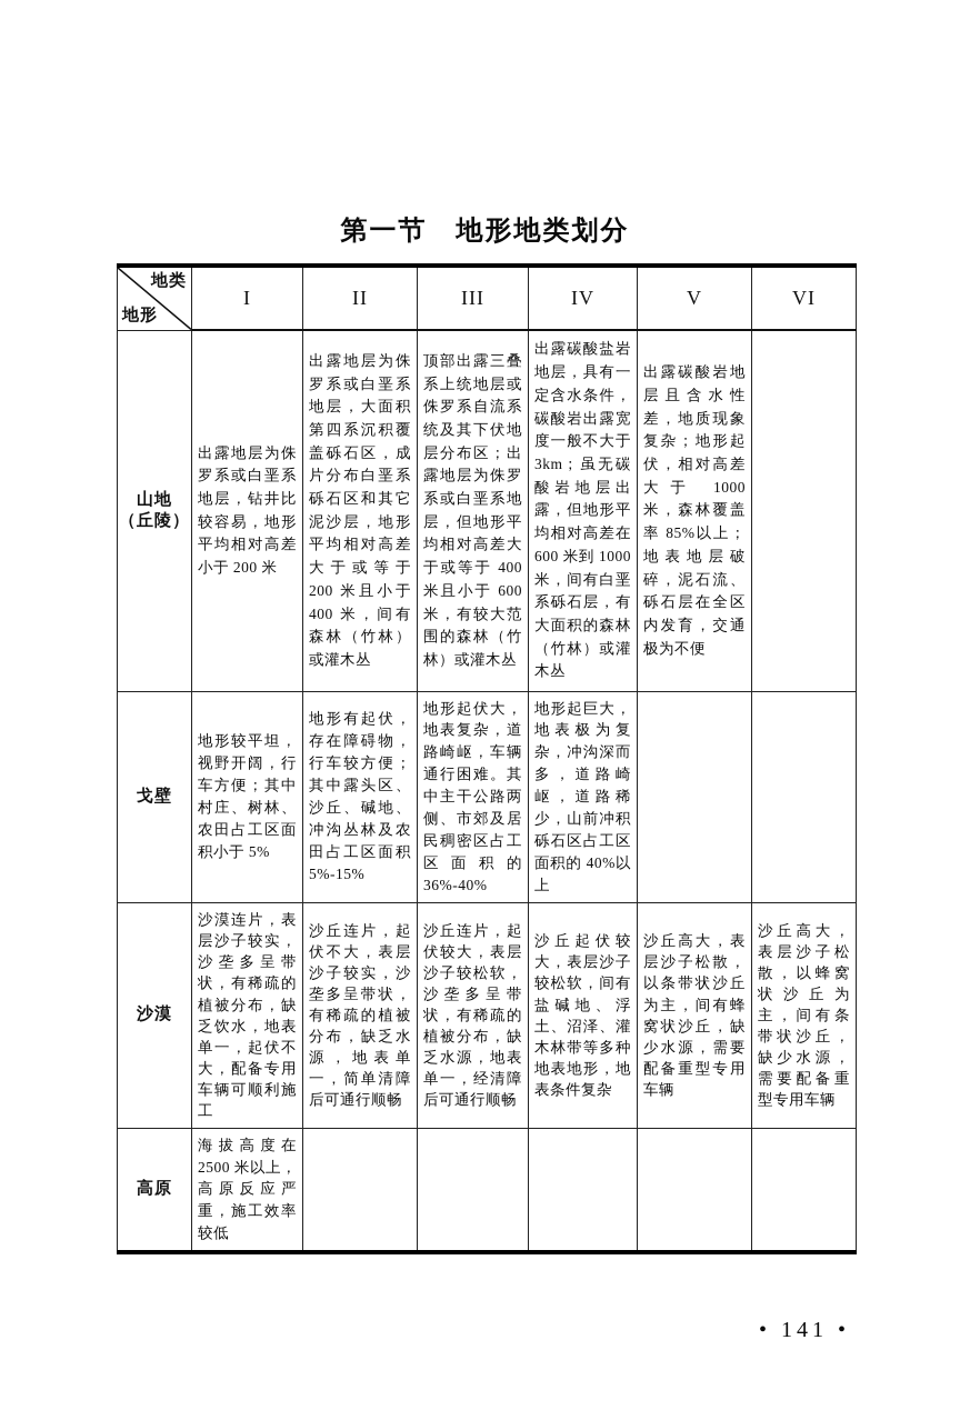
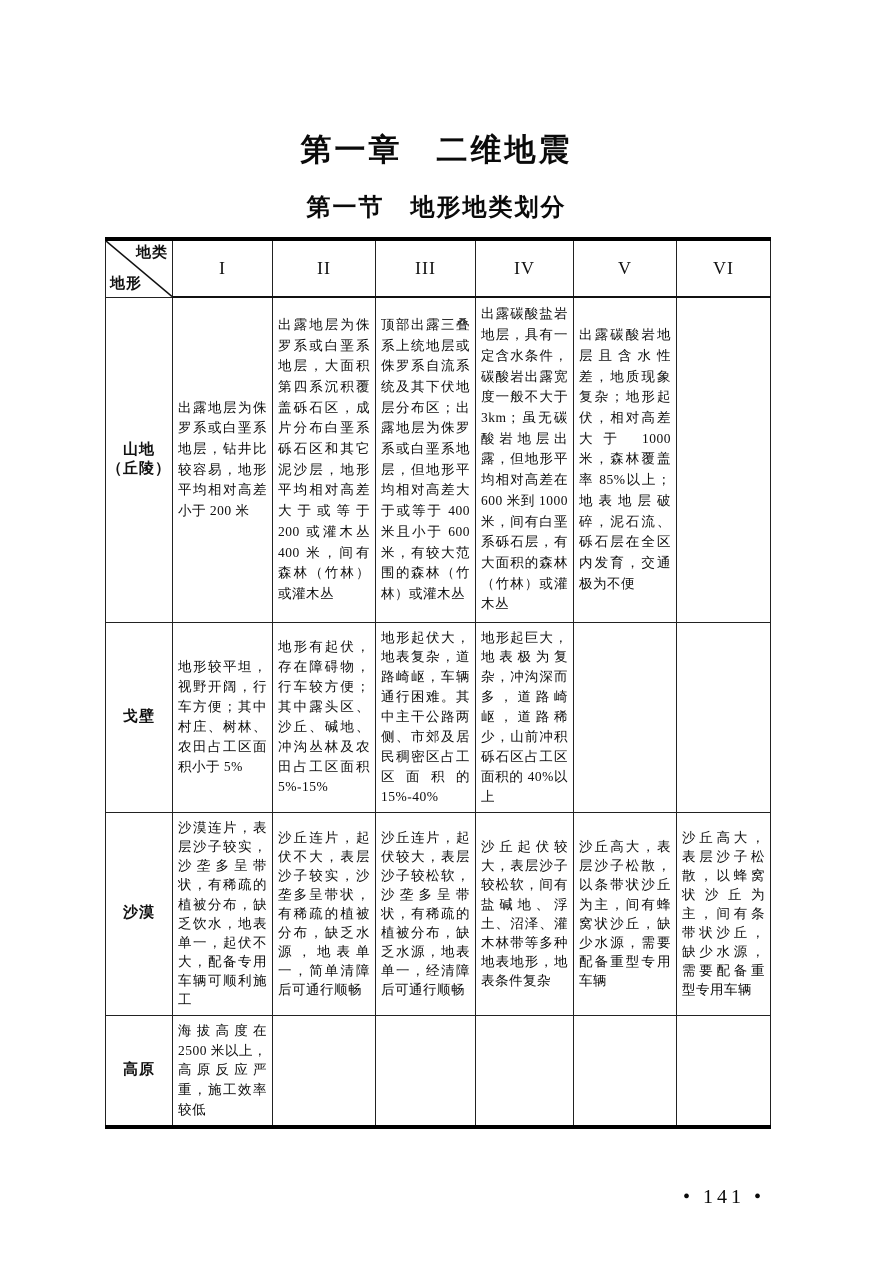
+ 第一章 二维地震
  第一节 地形地类划分
  地类 地形	I	II	III	IV	V	VI
- 山地 （丘陵）	出露地层为侏罗系或白垩系地层，钻井比较容易，地形平均相对高差小于 200 米	出露地层为侏罗系或白垩系地层，大面积第四系沉积覆盖砾石区，成片分布白垩系砾石区和其它泥沙层，地形平均相对高差大于或等于 200 米且小于 400 米，间有森林（竹林）或灌木丛	顶部出露三叠系上统地层或侏罗系自流系统及其下伏地层分布区；出露地层为侏罗系或白垩系地层，但地形平均相对高差大于或等于 400 米且小于 600 米，有较大范围的森林（竹林）或灌木丛	出露碳酸盐岩地层，具有一定含水条件，碳酸岩出露宽度一般不大于 3km；虽无碳酸岩地层出露，但地形平均相对高差在 600 米到 1000 米，间有白垩系砾石层，有大面积的森林（竹林）或灌木丛	出露碳酸岩地层且含水性差，地质现象复杂；地形起伏，相对高差大于 1000 米，森林覆盖率 85%以上；地表地层破碎，泥石流、砾石层在全区内发育，交通极为不便
+ 山地 （丘陵）	出露地层为侏罗系或白垩系地层，钻井比较容易，地形平均相对高差小于 200 米	出露地层为侏罗系或白垩系地层，大面积第四系沉积覆盖砾石区，成片分布白垩系砾石区和其它泥沙层，地形平均相对高差大于或等于 200 或灌木丛 400 米，间有森林（竹林）或灌木丛	顶部出露三叠系上统地层或侏罗系自流系统及其下伏地层分布区；出露地层为侏罗系或白垩系地层，但地形平均相对高差大于或等于 400 米且小于 600 米，有较大范围的森林（竹林）或灌木丛	出露碳酸盐岩地层，具有一定含水条件，碳酸岩出露宽度一般不大于 3km；虽无碳酸岩地层出露，但地形平均相对高差在 600 米到 1000 米，间有白垩系砾石层，有大面积的森林（竹林）或灌木丛	出露碳酸岩地层且含水性差，地质现象复杂；地形起伏，相对高差大于 1000 米，森林覆盖率 85%以上；地表地层破碎，泥石流、砾石层在全区内发育，交通极为不便
- 戈壁	地形较平坦，视野开阔，行车方便；其中村庄、树林、农田占工区面积小于 5%	地形有起伏，存在障碍物，行车较方便；其中露头区、沙丘、碱地、冲沟丛林及农田占工区面积 5%-15%	地形起伏大，地表复杂，道路崎岖，车辆通行困难。其中主干公路两侧、市郊及居民稠密区占工区面积的 36%-40%	地形起巨大，地表极为复杂，冲沟深而多，道路崎岖，道路稀少，山前冲积砾石区占工区面积的 40%以上
+ 戈壁	地形较平坦，视野开阔，行车方便；其中村庄、树林、农田占工区面积小于 5%	地形有起伏，存在障碍物，行车较方便；其中露头区、沙丘、碱地、冲沟丛林及农田占工区面积 5%-15%	地形起伏大，地表复杂，道路崎岖，车辆通行困难。其中主干公路两侧、市郊及居民稠密区占工区面积的 15%-40%	地形起巨大，地表极为复杂，冲沟深而多，道路崎岖，道路稀少，山前冲积砾石区占工区面积的 40%以上
  沙漠	沙漠连片，表层沙子较实，沙垄多呈带状，有稀疏的植被分布，缺乏饮水，地表单一，起伏不大，配备专用车辆可顺利施工	沙丘连片，起伏不大，表层沙子较实，沙垄多呈带状，有稀疏的植被分布，缺乏水源，地表单一，简单清障后可通行顺畅	沙丘连片，起伏较大，表层沙子较松软，沙垄多呈带状，有稀疏的植被分布，缺乏水源，地表单一，经清障后可通行顺畅	沙丘起伏较大，表层沙子较松软，间有盐碱地、浮土、沼泽、灌木林带等多种地表地形，地表条件复杂	沙丘高大，表层沙子松散，以条带状沙丘为主，间有蜂窝状沙丘，缺少水源，需要配备重型专用车辆	沙丘高大，表层沙子松散，以蜂窝状沙丘为主，间有条带状沙丘，缺少水源，需要配备重型专用车辆
  高原	海拔高度在 2500 米以上，高原反应严重，施工效率较低
  • 141 •
